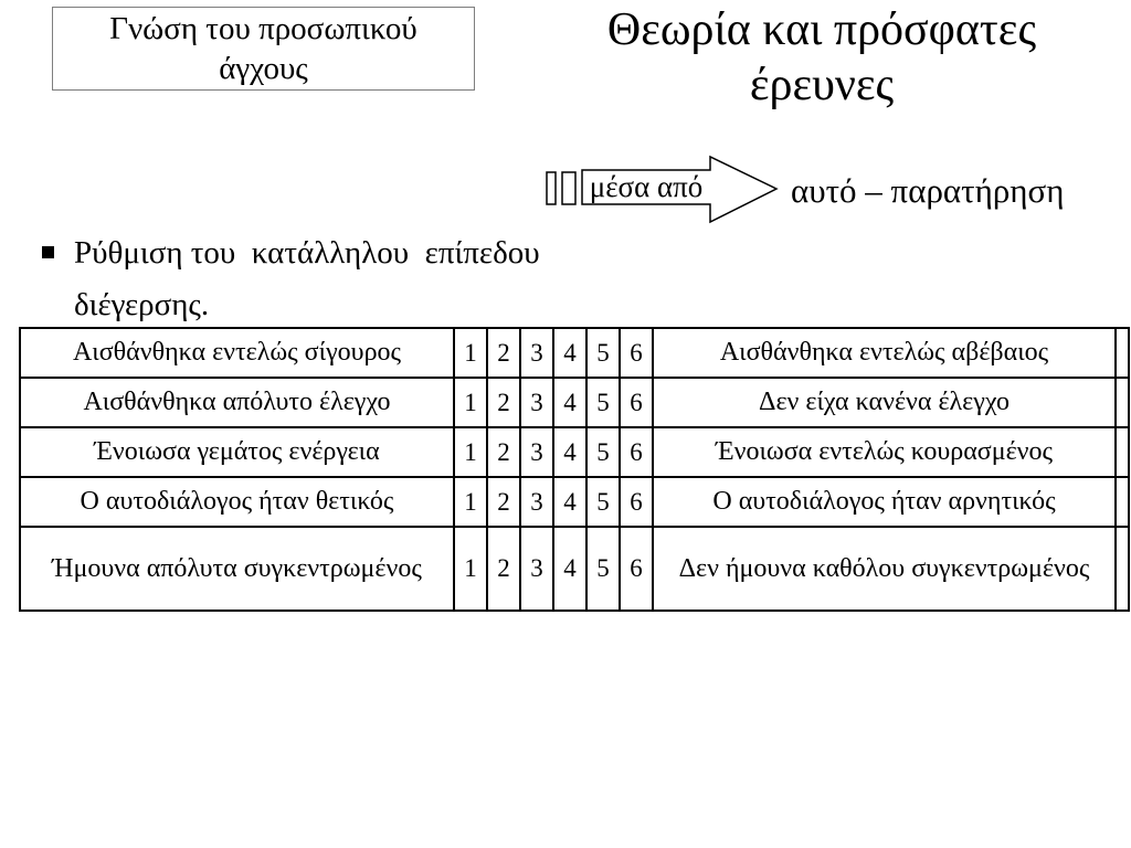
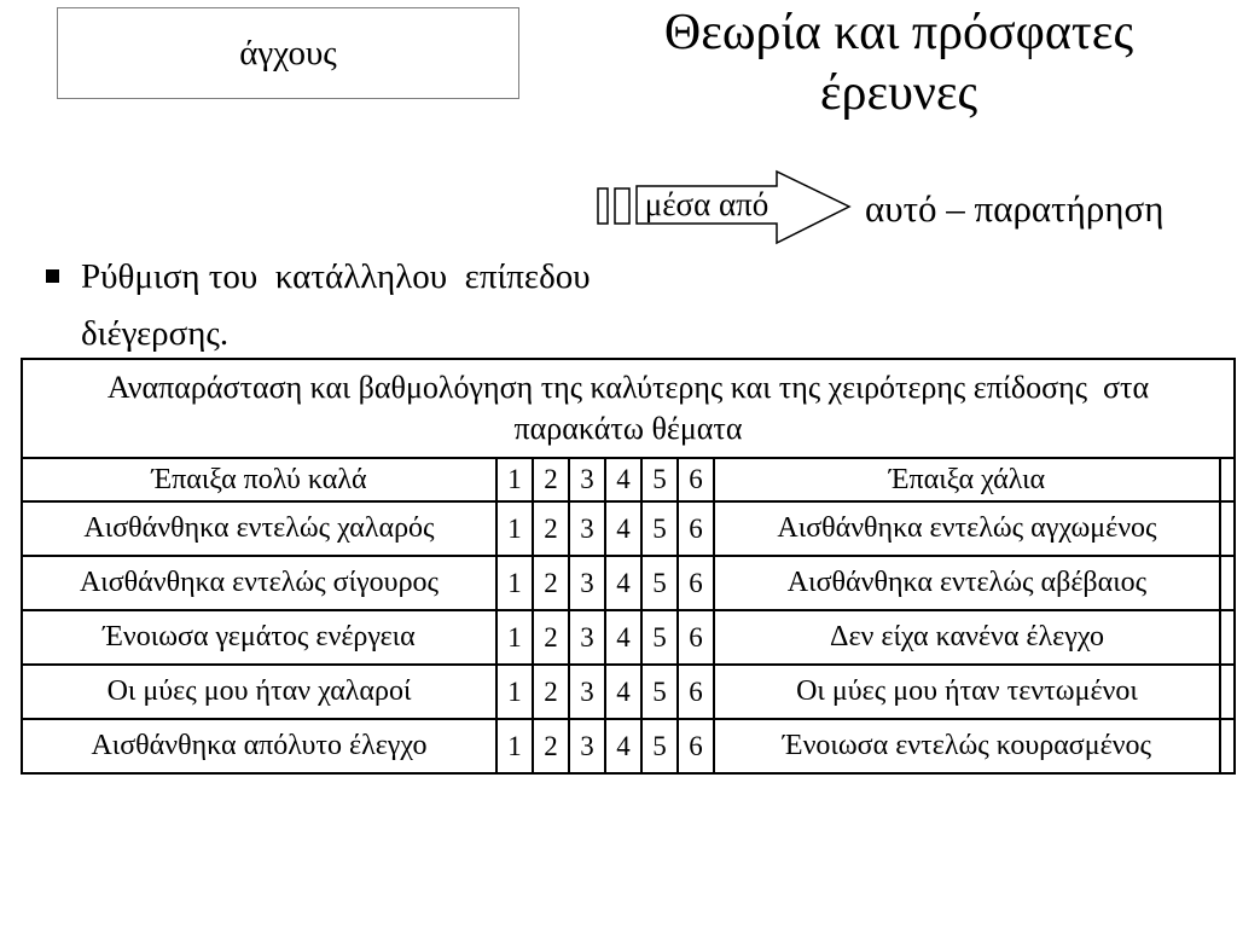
- Γνώση του προσωπικού
  άγχους
  Θεωρία και πρόσφατες
  έρευνες
  Ρύθμιση του κατάλληλου επίπεδου
  διέγερσης.
  μέσα από
  αυτό – παρατήρηση
+ Αναπαράσταση και βαθμολόγηση της καλύτερης και της χειρότερης επίδοσης στα παρακάτω θέματα
+ Έπαιξα πολύ καλά	1	2	3	4	5	6	Έπαιξα χάλια
+ Αισθάνθηκα εντελώς χαλαρός	1	2	3	4	5	6	Αισθάνθηκα εντελώς αγχωμένος
  Αισθάνθηκα εντελώς σίγουρος	1	2	3	4	5	6	Αισθάνθηκα εντελώς αβέβαιος
- Αισθάνθηκα απόλυτο έλεγχο	1	2	3	4	5	6	Δεν είχα κανένα έλεγχο
+ Ένοιωσα γεμάτος ενέργεια	1	2	3	4	5	6	Δεν είχα κανένα έλεγχο
+ Οι μύες μου ήταν χαλαροί	1	2	3	4	5	6	Οι μύες μου ήταν τεντωμένοι
- Ένοιωσα γεμάτος ενέργεια	1	2	3	4	5	6	Ένοιωσα εντελώς κουρασμένος
+ Αισθάνθηκα απόλυτο έλεγχο	1	2	3	4	5	6	Ένοιωσα εντελώς κουρασμένος
- Ο αυτοδιάλογος ήταν θετικός	1	2	3	4	5	6	Ο αυτοδιάλογος ήταν αρνητικός
- Ήμουνα απόλυτα συγκεντρωμένος	1	2	3	4	5	6	Δεν ήμουνα καθόλου συγκεντρωμένος
